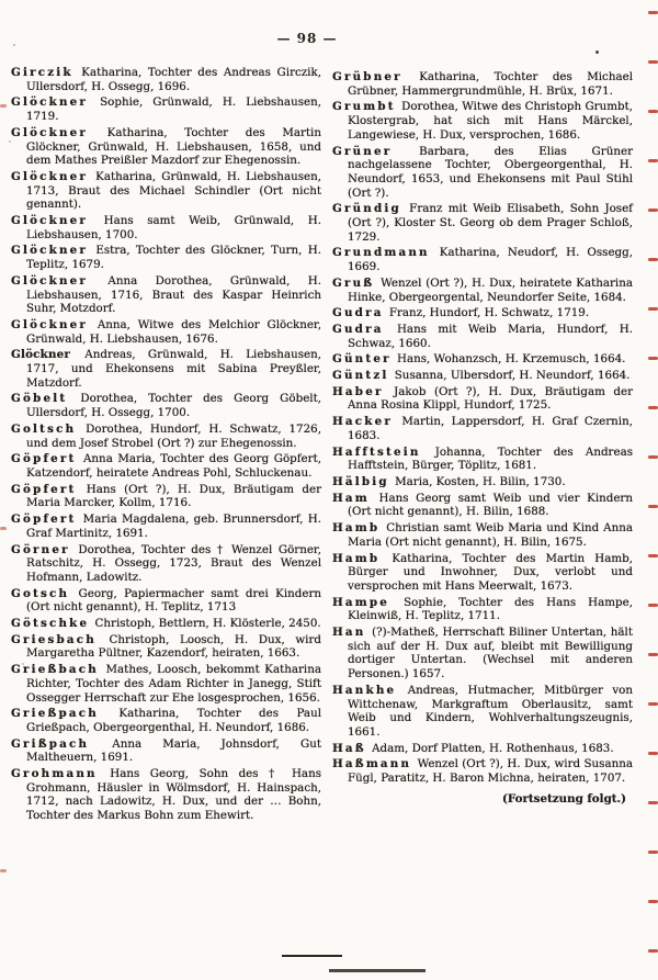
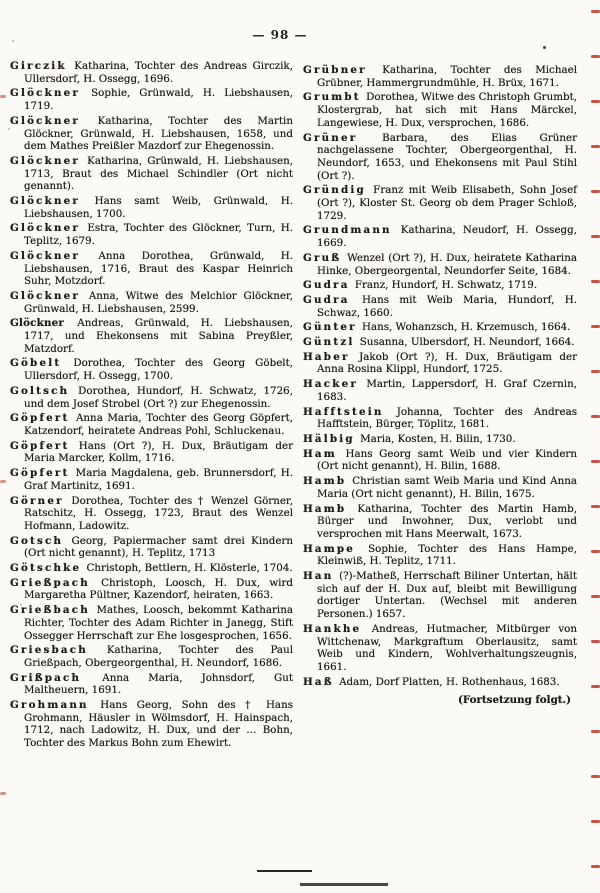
  — 98 —
  Girczik Katharina, Tochter des Andreas Girczik, Ullersdorf, H. Ossegg, 1696.
  Glöckner Sophie, Grünwald, H. Liebshausen, 1719.
  Glöckner Katharina, Tochter des Martin Glöckner, Grünwald, H. Liebshausen, 1658, und dem Mathes Preißler Mazdorf zur Ehegenossin.
  Glöckner Katharina, Grünwald, H. Liebshausen, 1713, Braut des Michael Schindler (Ort nicht genannt).
  Glöckner Hans samt Weib, Grünwald, H. Liebshausen, 1700.
  Glöckner Estra, Tochter des Glöckner, Turn, H. Teplitz, 1679.
  Glöckner Anna Dorothea, Grünwald, H. Liebshausen, 1716, Braut des Kaspar Heinrich Suhr, Motzdorf.
- Glöckner Anna, Witwe des Melchior Glöckner, Grünwald, H. Liebshausen, 1676.
+ Glöckner Anna, Witwe des Melchior Glöckner, Grünwald, H. Liebshausen, 2599.
  Glöckner Andreas, Grünwald, H. Liebshausen, 1717, und Ehekonsens mit Sabina Preyßler, Matzdorf.
  Göbelt Dorothea, Tochter des Georg Göbelt, Ullersdorf, H. Ossegg, 1700.
  Goltsch Dorothea, Hundorf, H. Schwatz, 1726, und dem Josef Strobel (Ort ?) zur Ehegenossin.
  Göpfert Anna Maria, Tochter des Georg Göpfert, Katzendorf, heiratete Andreas Pohl, Schluckenau.
  Göpfert Hans (Ort ?), H. Dux, Bräutigam der Maria Marcker, Kollm, 1716.
  Göpfert Maria Magdalena, geb. Brunnersdorf, H. Graf Martinitz, 1691.
  Görner Dorothea, Tochter des † Wenzel Görner, Ratschitz, H. Ossegg, 1723, Braut des Wenzel Hofmann, Ladowitz.
  Gotsch Georg, Papiermacher samt drei Kindern (Ort nicht genannt), H. Teplitz, 1713
- Götschke Christoph, Bettlern, H. Klösterle, 2450.
+ Götschke Christoph, Bettlern, H. Klösterle, 1704.
- Griesbach Christoph, Loosch, H. Dux, wird Margaretha Pültner, Kazendorf, heiraten, 1663.
+ Grießpach Christoph, Loosch, H. Dux, wird Margaretha Pültner, Kazendorf, heiraten, 1663.
  Grießbach Mathes, Loosch, bekommt Katharina Richter, Tochter des Adam Richter in Janegg, Stift Ossegger Herrschaft zur Ehe losgesprochen, 1656.
- Grießpach Katharina, Tochter des Paul Grießpach, Obergeorgenthal, H. Neundorf, 1686.
+ Griesbach Katharina, Tochter des Paul Grießpach, Obergeorgenthal, H. Neundorf, 1686.
  Grißpach Anna Maria, Johnsdorf, Gut Maltheuern, 1691.
  Grohmann Hans Georg, Sohn des † Hans Grohmann, Häusler in Wölmsdorf, H. Hainspach, 1712, nach Ladowitz, H. Dux, und der … Bohn, Tochter des Markus Bohn zum Ehewirt.
  Grübner Katharina, Tochter des Michael Grübner, Hammergrundmühle, H. Brüx, 1671.
  Grumbt Dorothea, Witwe des Christoph Grumbt, Klostergrab, hat sich mit Hans Märckel, Langewiese, H. Dux, versprochen, 1686.
  Grüner Barbara, des Elias Grüner nachgelassene Tochter, Obergeorgenthal, H. Neundorf, 1653, und Ehekonsens mit Paul Stihl (Ort ?).
  Gründig Franz mit Weib Elisabeth, Sohn Josef (Ort ?), Kloster St. Georg ob dem Prager Schloß, 1729.
  Grundmann Katharina, Neudorf, H. Ossegg, 1669.
  Gruß Wenzel (Ort ?), H. Dux, heiratete Katharina Hinke, Obergeorgental, Neundorfer Seite, 1684.
  Gudra Franz, Hundorf, H. Schwatz, 1719.
  Gudra Hans mit Weib Maria, Hundorf, H. Schwaz, 1660.
  Günter Hans, Wohanzsch, H. Krzemusch, 1664.
  Güntzl Susanna, Ulbersdorf, H. Neundorf, 1664.
  Haber Jakob (Ort ?), H. Dux, Bräutigam der Anna Rosina Klippl, Hundorf, 1725.
  Hacker Martin, Lappersdorf, H. Graf Czernin, 1683.
  Hafftstein Johanna, Tochter des Andreas Hafftstein, Bürger, Töplitz, 1681.
  Hälbig Maria, Kosten, H. Bilin, 1730.
  Ham Hans Georg samt Weib und vier Kindern (Ort nicht genannt), H. Bilin, 1688.
  Hamb Christian samt Weib Maria und Kind Anna Maria (Ort nicht genannt), H. Bilin, 1675.
  Hamb Katharina, Tochter des Martin Hamb, Bürger und Inwohner, Dux, verlobt und versprochen mit Hans Meerwalt, 1673.
  Hampe Sophie, Tochter des Hans Hampe, Kleinwiß, H. Teplitz, 1711.
  Han (?)-Matheß, Herrschaft Biliner Untertan, hält sich auf der H. Dux auf, bleibt mit Bewilligung dortiger Untertan. (Wechsel mit anderen Personen.) 1657.
  Hankhe Andreas, Hutmacher, Mitbürger von Wittchenaw, Markgraftum Oberlausitz, samt Weib und Kindern, Wohlverhaltungszeugnis, 1661.
  Haß Adam, Dorf Platten, H. Rothenhaus, 1683.
- Haßmann Wenzel (Ort ?), H. Dux, wird Susanna Fügl, Paratitz, H. Baron Michna, heiraten, 1707.
  (Fortsetzung folgt.)
